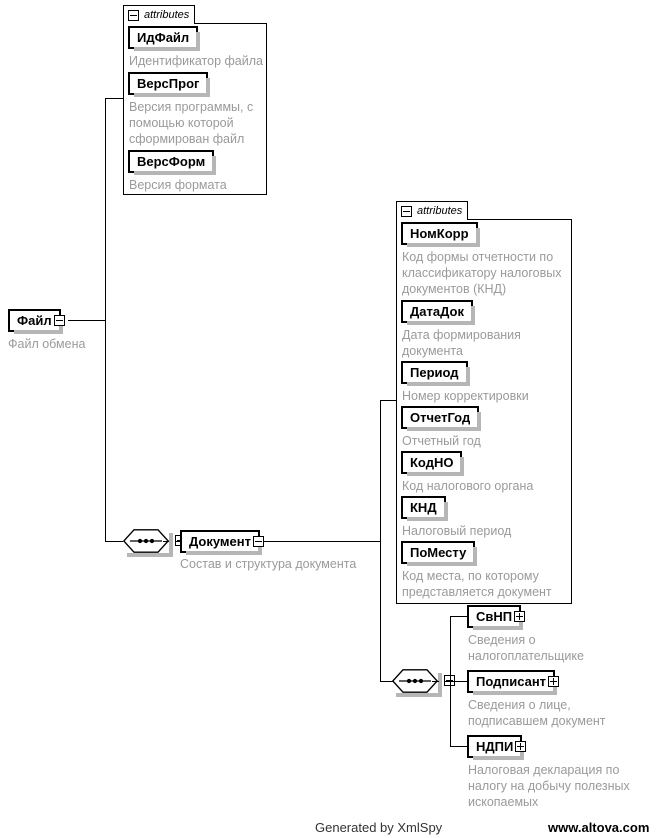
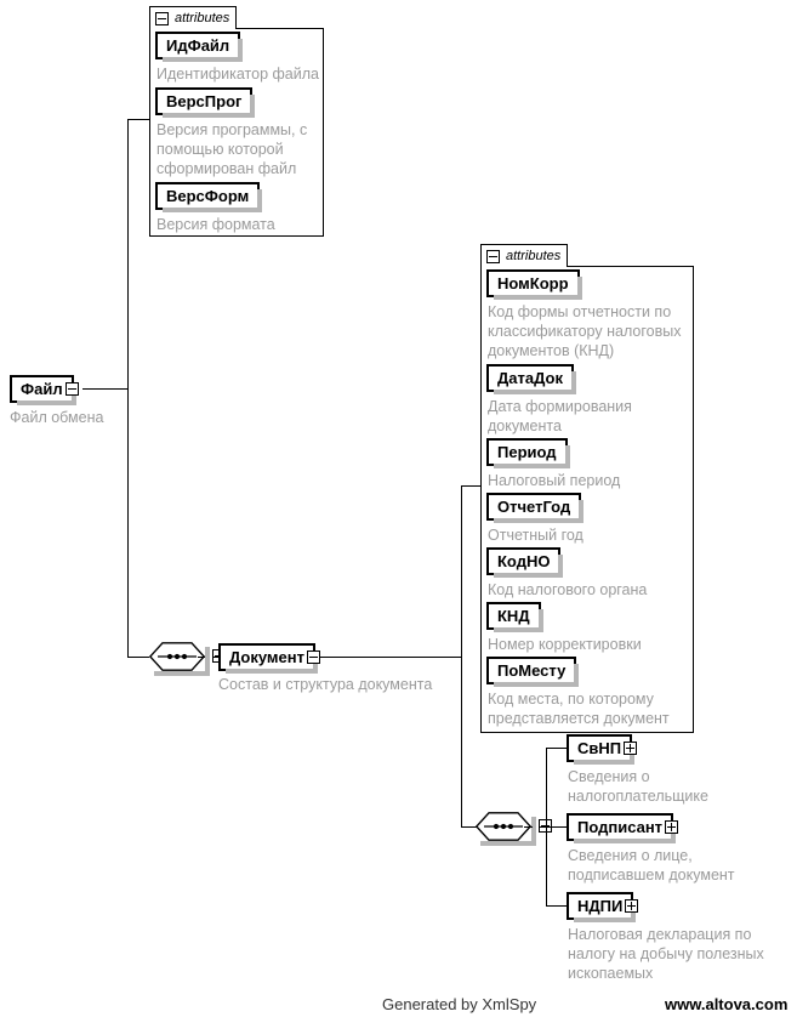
  Файл
  Файл обмена
  attributes
  ИдФайл
  Идентификатор файла
  ВерсПрог
  Версия программы, с
  помощью которой
  сформирован файл
  ВерсФорм
  Версия формата
  Документ
  Состав и структура документа
  attributes
  НомКорр
  Код формы отчетности по
  классификатору налоговых
  документов (КНД)
  ДатаДок
  Дата формирования
  документа
  Период
- Номер корректировки
+ Налоговый период
  ОтчетГод
  Отчетный год
  КодНО
  Код налогового органа
  КНД
- Налоговый период
+ Номер корректировки
  ПоМесту
  Код места, по которому
  представляется документ
  СвНП
  Сведения о
  налогоплательщике
  Подписант
  Сведения о лице,
  подписавшем документ
  НДПИ
  Налоговая декларация по
  налогу на добычу полезных
  ископаемых
  Generated by XmlSpy
  www.altova.com
